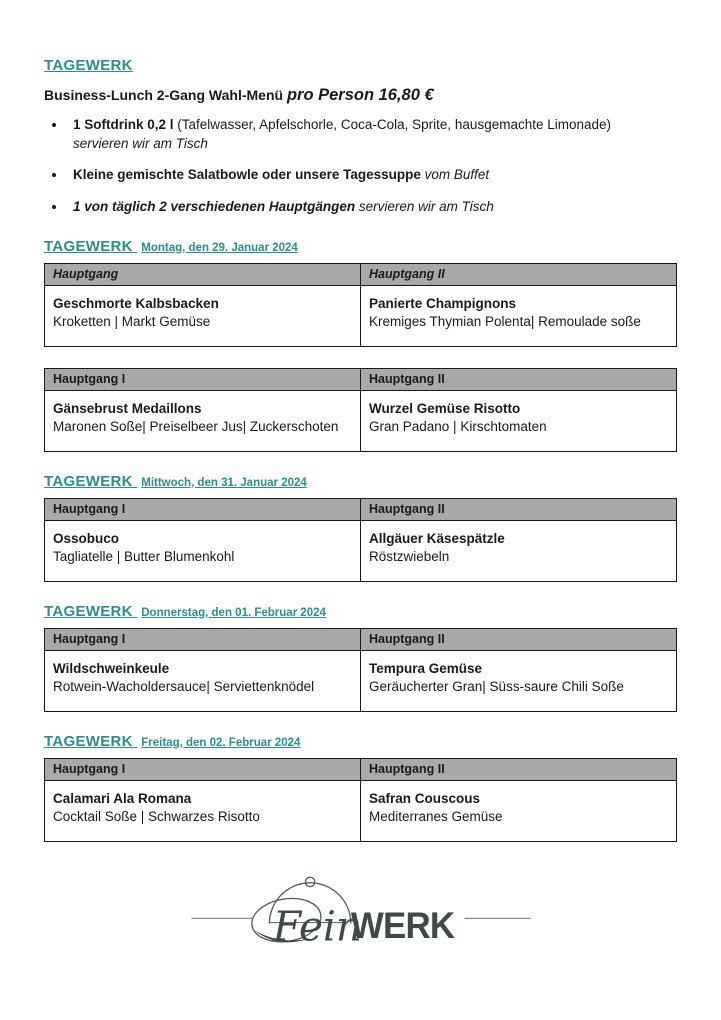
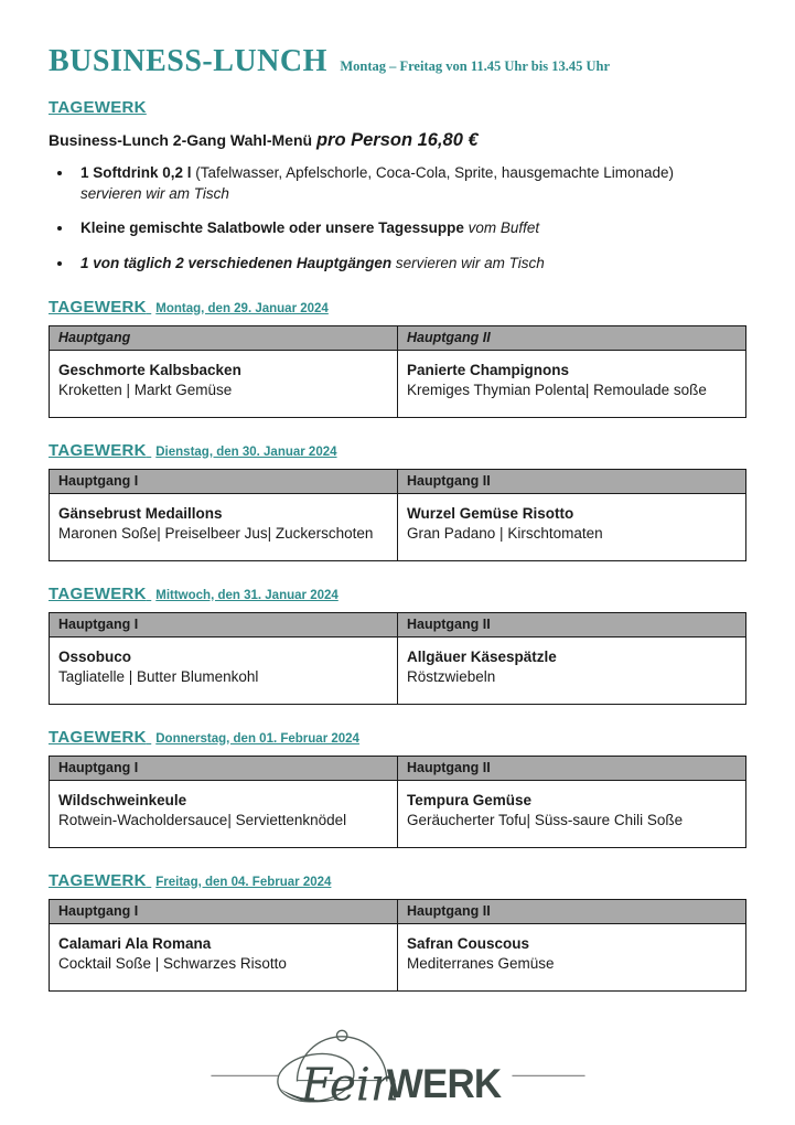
+ BUSINESS-LUNCH Montag – Freitag von 11.45 Uhr bis 13.45 Uhr
  TAGEWERK
  Business-Lunch 2-Gang Wahl-Menü pro Person 16,80 €
  1 Softdrink 0,2 l (Tafelwasser, Apfelschorle, Coca-Cola, Sprite, hausgemachte Limonade)
  servieren wir am Tisch
  Kleine gemischte Salatbowle oder unsere Tagessuppe vom Buffet
  1 von täglich 2 verschiedenen Hauptgängen servieren wir am Tisch
  TAGEWERK Montag, den 29. Januar 2024
  Hauptgang	Hauptgang II
  Geschmorte Kalbsbacken Kroketten | Markt Gemüse	Panierte Champignons Kremiges Thymian Polenta| Remoulade soße
+ TAGEWERK Dienstag, den 30. Januar 2024
  Hauptgang I	Hauptgang II
  Gänsebrust Medaillons Maronen Soße| Preiselbeer Jus| Zuckerschoten	Wurzel Gemüse Risotto Gran Padano | Kirschtomaten
  TAGEWERK Mittwoch, den 31. Januar 2024
  Hauptgang I	Hauptgang II
  Ossobuco Tagliatelle | Butter Blumenkohl	Allgäuer Käsespätzle Röstzwiebeln
  TAGEWERK Donnerstag, den 01. Februar 2024
  Hauptgang I	Hauptgang II
- Wildschweinkeule Rotwein-Wacholdersauce| Serviettenknödel	Tempura Gemüse Geräucherter Gran| Süss-saure Chili Soße
+ Wildschweinkeule Rotwein-Wacholdersauce| Serviettenknödel	Tempura Gemüse Geräucherter Tofu| Süss-saure Chili Soße
- TAGEWERK Freitag, den 02. Februar 2024
+ TAGEWERK Freitag, den 04. Februar 2024
  Hauptgang I	Hauptgang II
  Calamari Ala Romana Cocktail Soße | Schwarzes Risotto	Safran Couscous Mediterranes Gemüse
  Fein
  WERK
